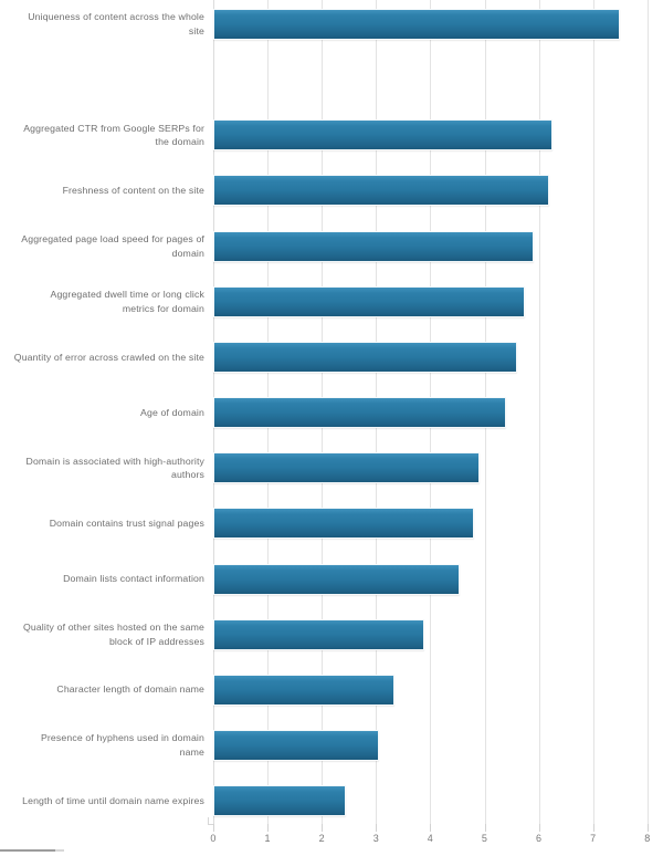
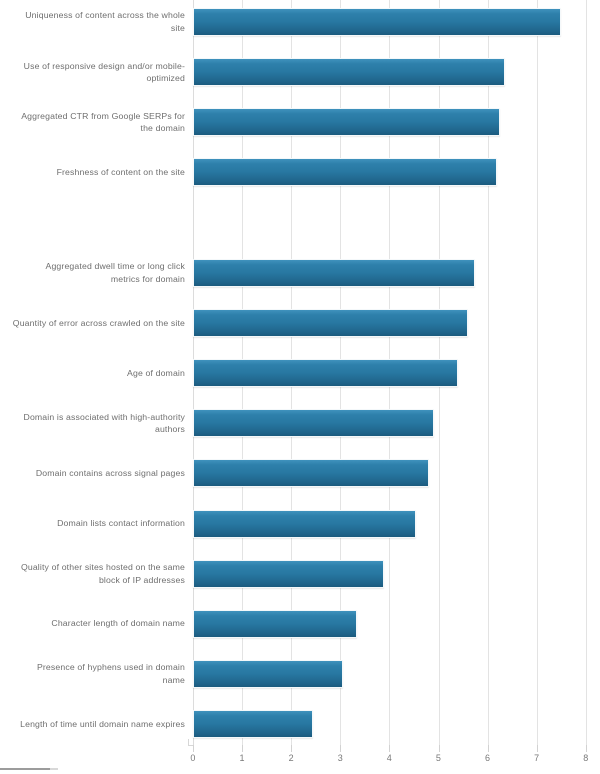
  Uniqueness of content across the whole
  site
+ Use of responsive design and/or mobile-
+ optimized
  Aggregated CTR from Google SERPs for
  the domain
  Freshness of content on the site
- Aggregated page load speed for pages of
- domain
  Aggregated dwell time or long click
  metrics for domain
  Quantity of error across crawled on the site
  Age of domain
  Domain is associated with high-authority
  authors
- Domain contains trust signal pages
+ Domain contains across signal pages
  Domain lists contact information
  Quality of other sites hosted on the same
  block of IP addresses
  Character length of domain name
  Presence of hyphens used in domain
  name
  Length of time until domain name expires
  0
  1
  2
  3
  4
  5
  6
  7
  8
